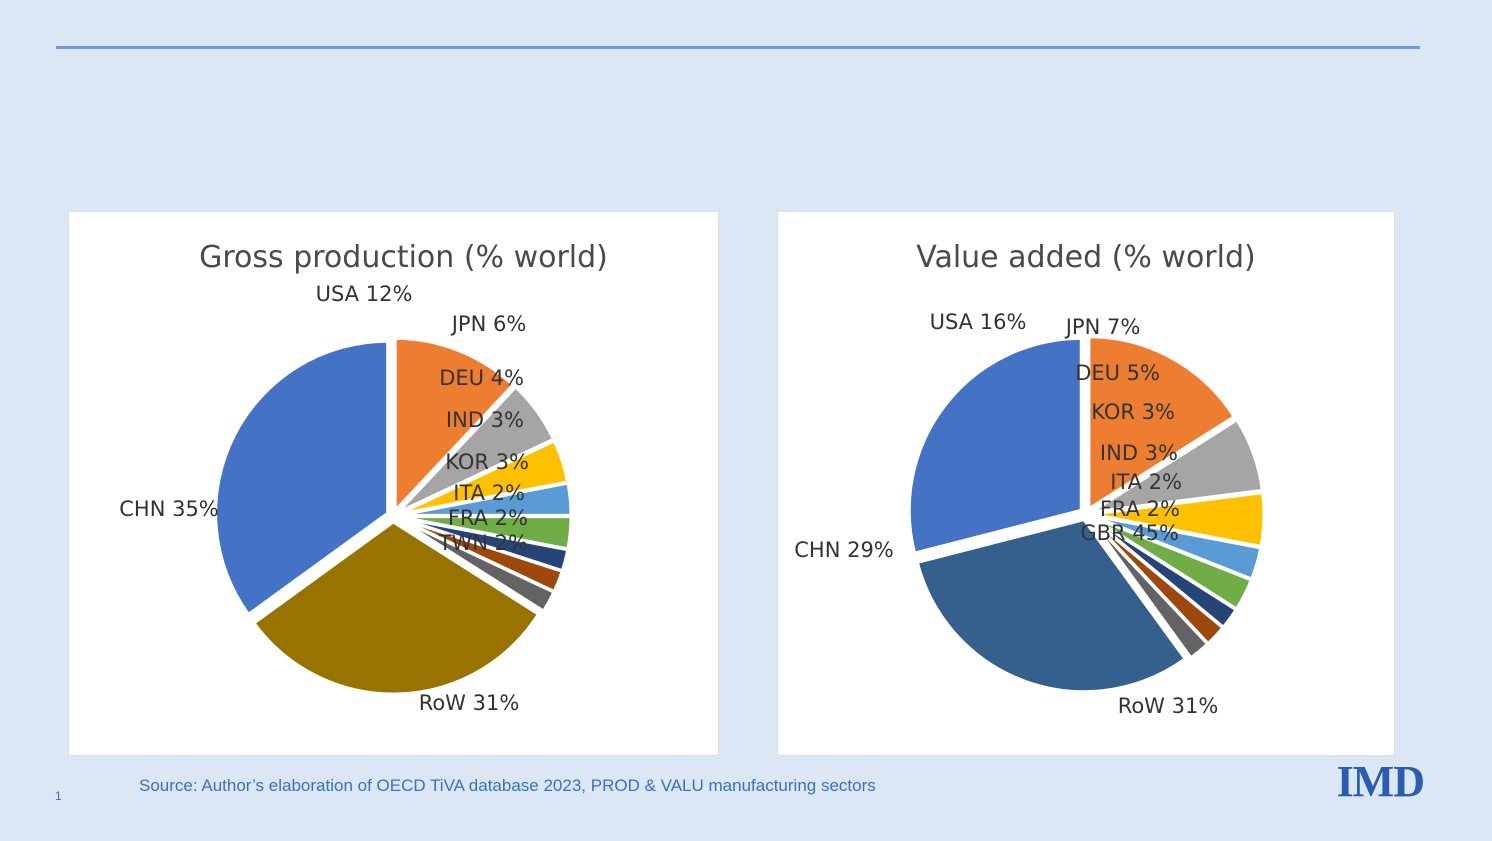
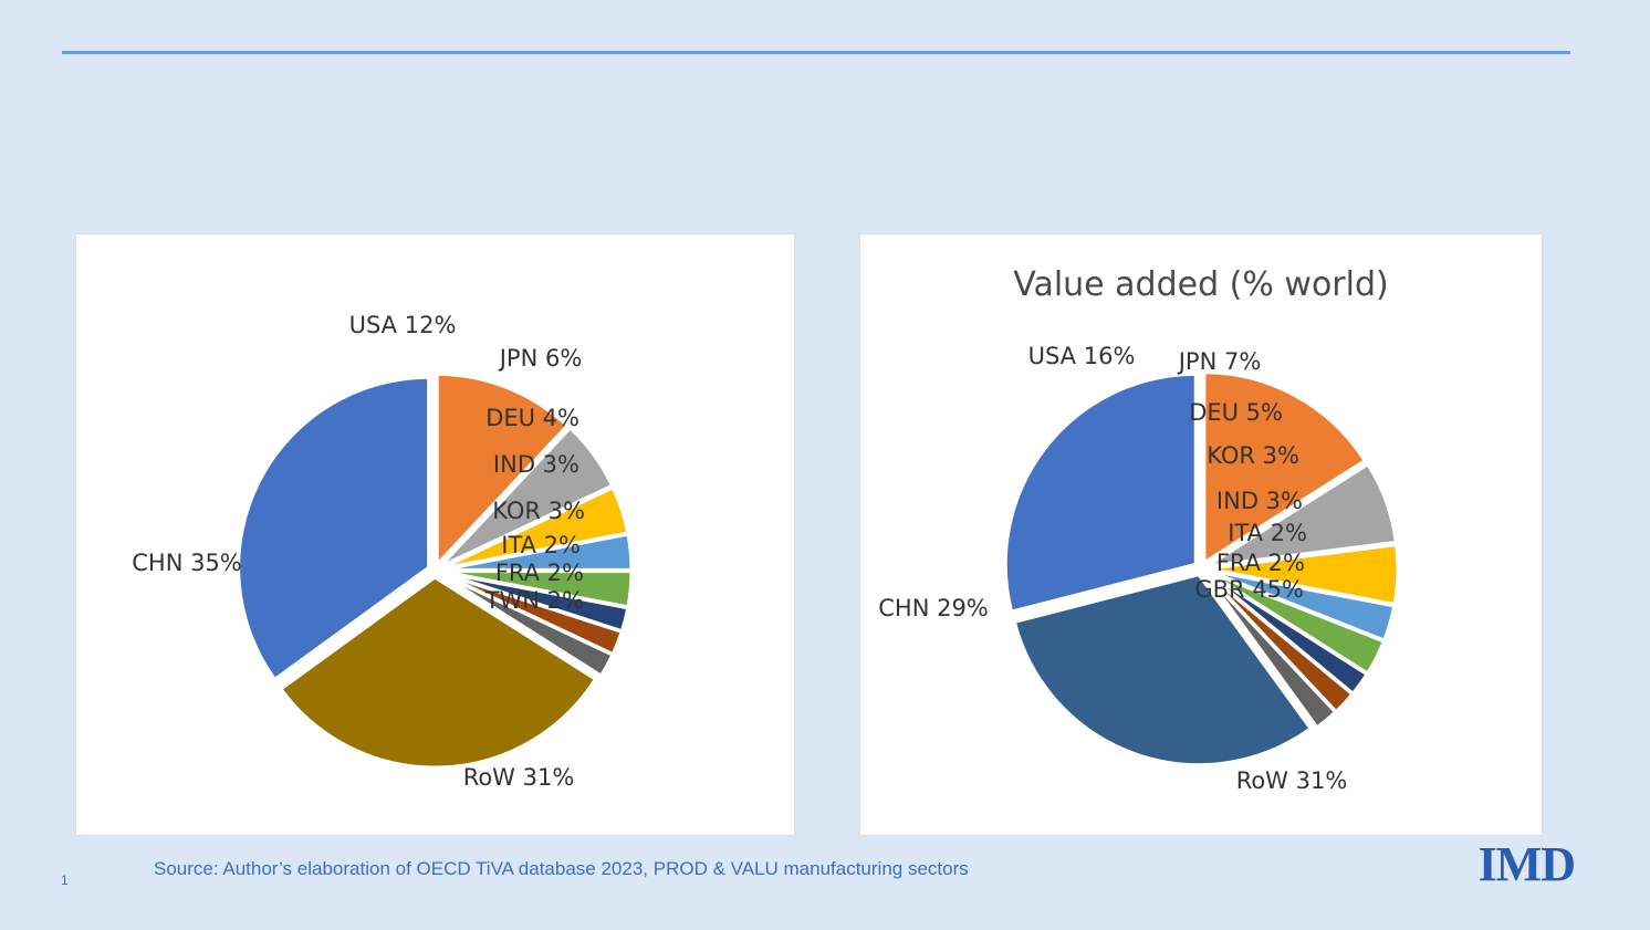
- Gross production (% world)
  USA 12%
  JPN 6%
  DEU 4%
  IND 3%
  KOR 3%
  ITA 2%
  FRA 2%
  TWN 2%
  RoW 31%
  CHN 35%
  Value added (% world)
  USA 16%
  JPN 7%
  DEU 5%
  KOR 3%
  IND 3%
  ITA 2%
  FRA 2%
  GBR 45%
  RoW 31%
  CHN 29%
  1
  Source: Author’s elaboration of OECD TiVA database 2023, PROD & VALU manufacturing sectors
  IMD
